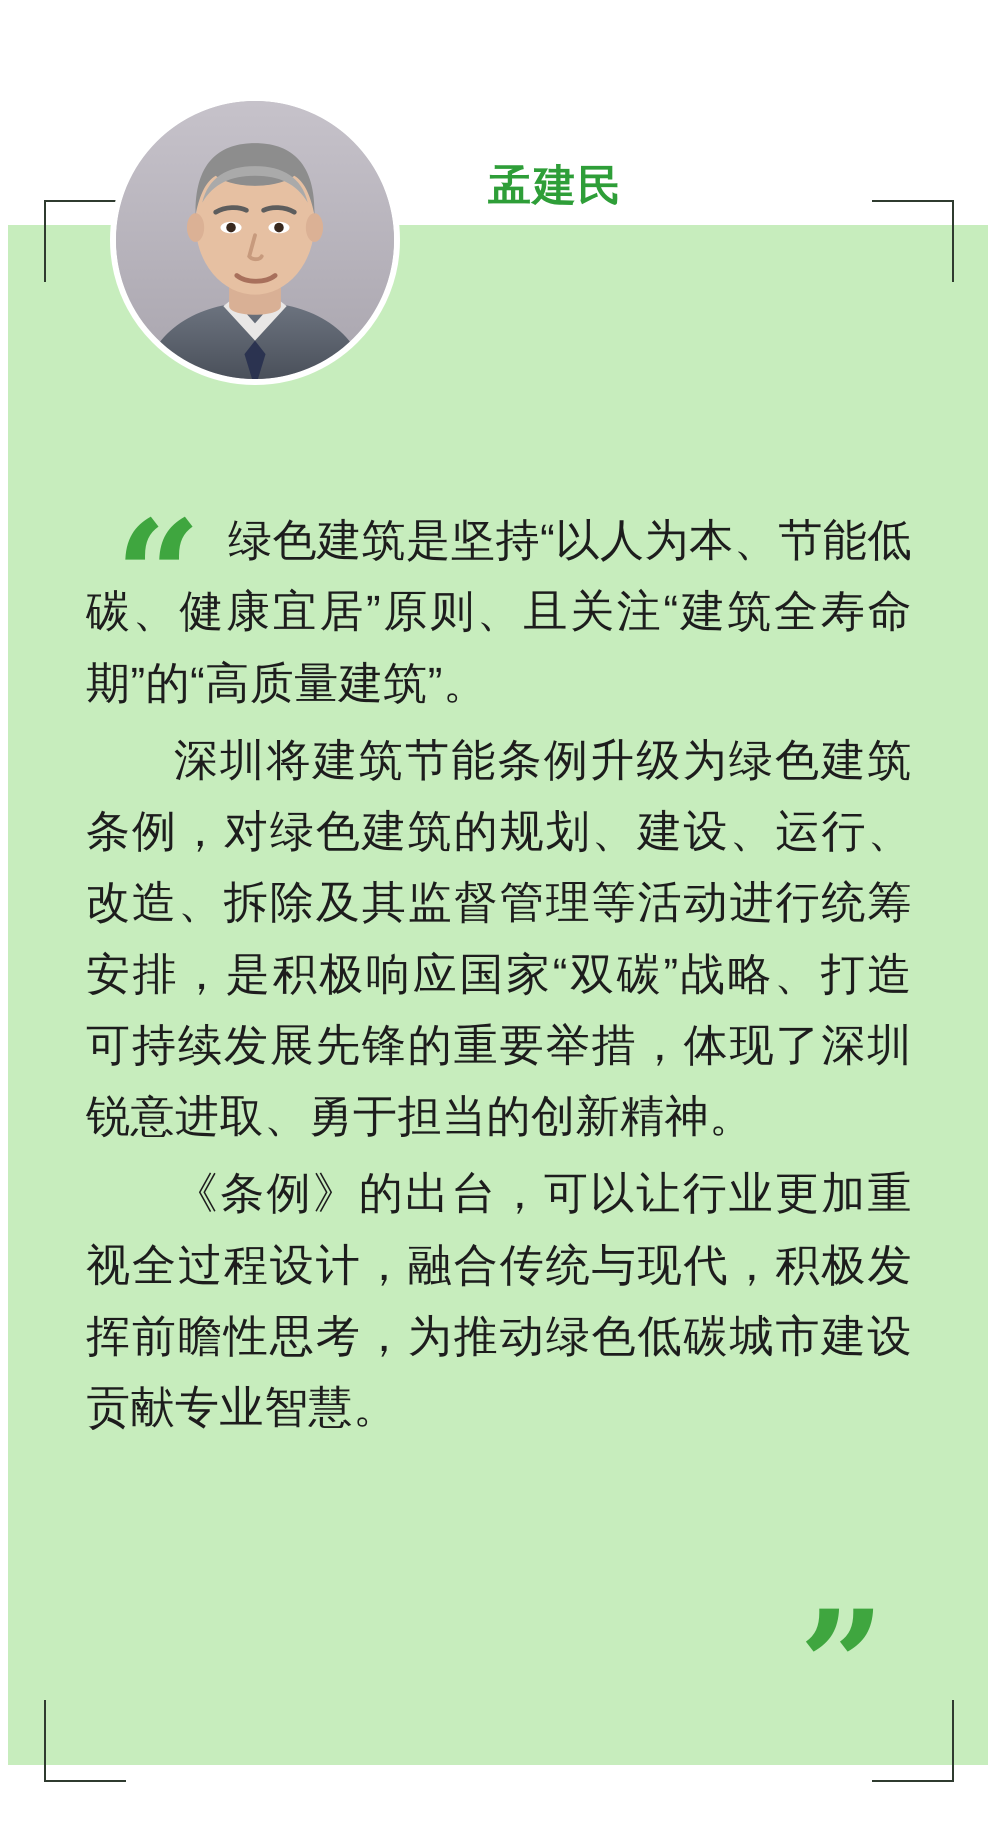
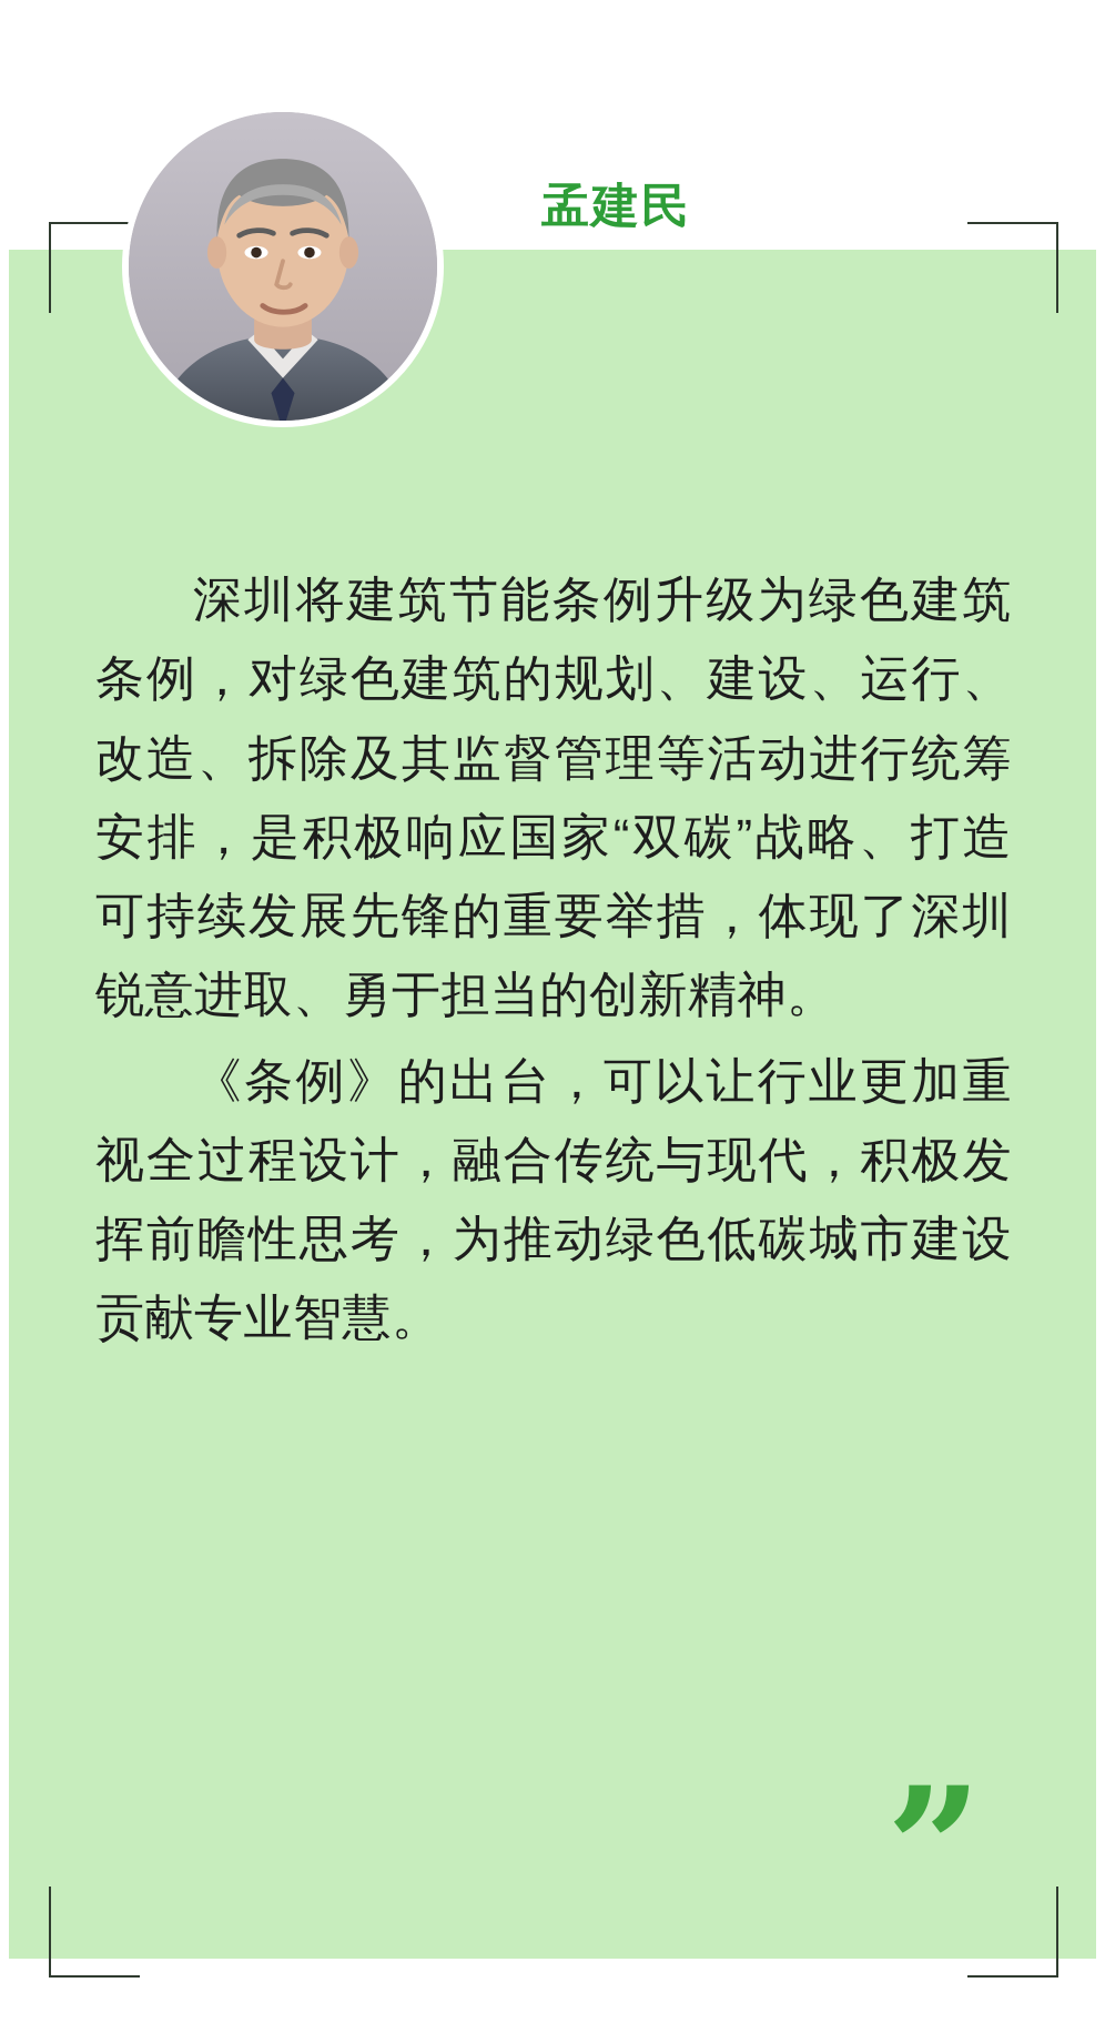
  孟建民
- “
- 绿色建筑是坚持“以人为本、节能低碳、健康宜居”原则、且关注“建筑全寿命期”的“高质量建筑”。
  深圳将建筑节能条例升级为绿色建筑条例，对绿色建筑的规划、建设、运行、改造、拆除及其监督管理等活动进行统筹安排，是积极响应国家“双碳”战略、打造可持续发展先锋的重要举措，体现了深圳锐意进取、勇于担当的创新精神。
  《条例》的出台，可以让行业更加重视全过程设计，融合传统与现代，积极发挥前瞻性思考，为推动绿色低碳城市建设贡献专业智慧。
  ”
